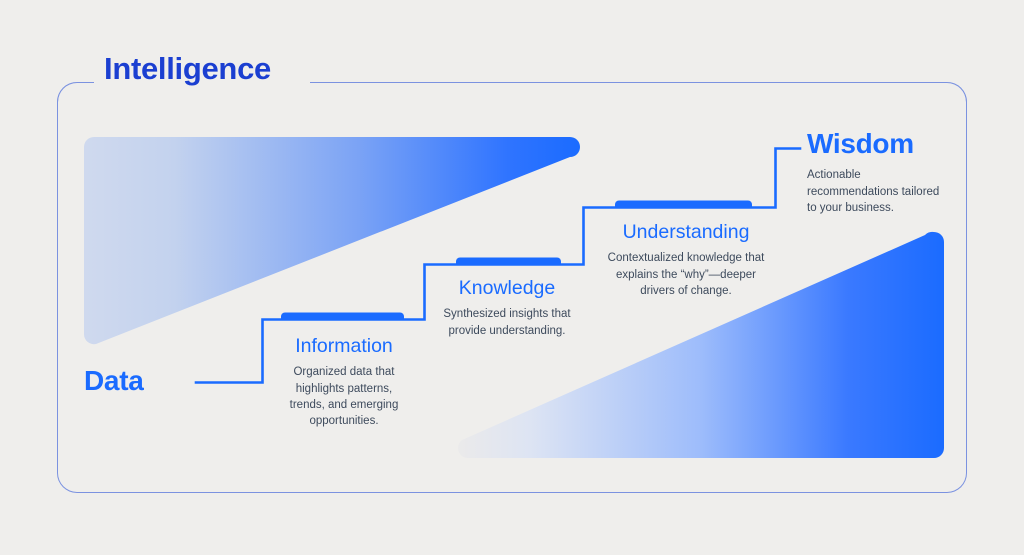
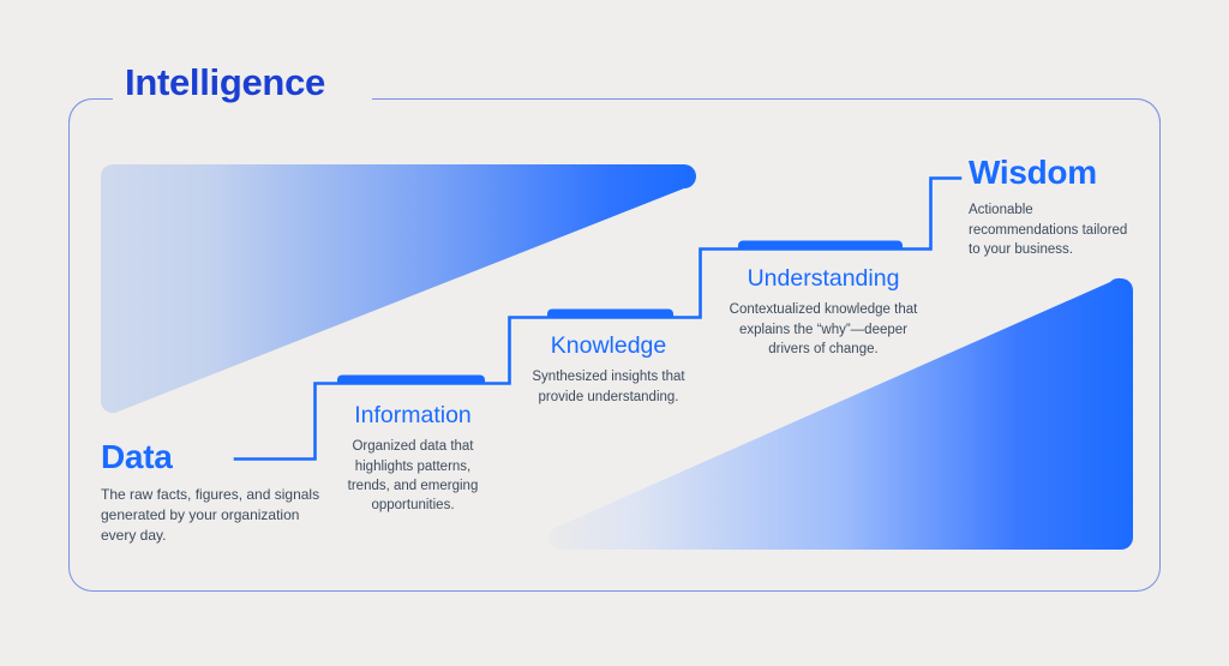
  Intelligence
  Data
+ The raw facts, figures, and signals generated by your organization every day.
  Information
  Organized data that highlights patterns, trends, and emerging opportunities.
  Knowledge
  Synthesized insights that provide understanding.
  Understanding
  Contextualized knowledge that explains the “why”—deeper drivers of change.
  Wisdom
  Actionable recommendations tailored to your business.
